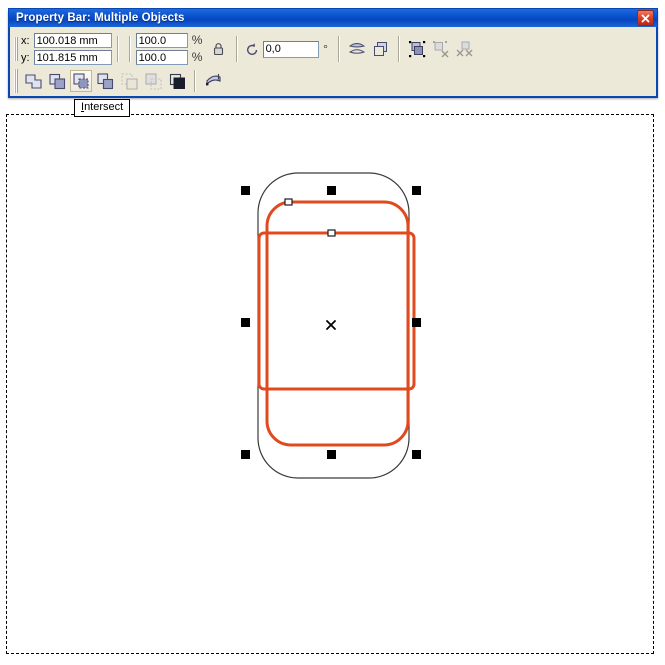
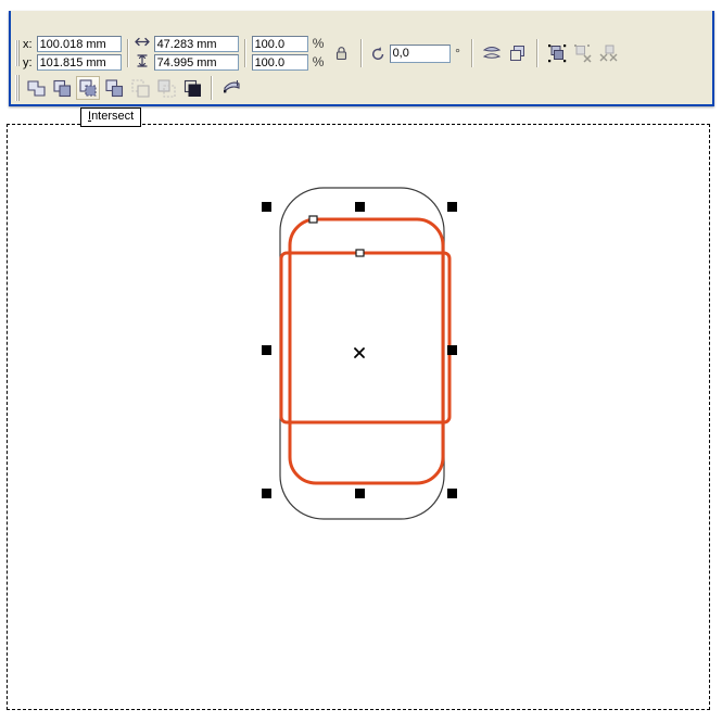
- Property Bar: Multiple Objects
  x:
  100.018 mm
  y:
  101.815 mm
+ 47.283 mm
+ 74.995 mm
  100.0
  %
  100.0
  %
  0,0
  °
  Intersect
